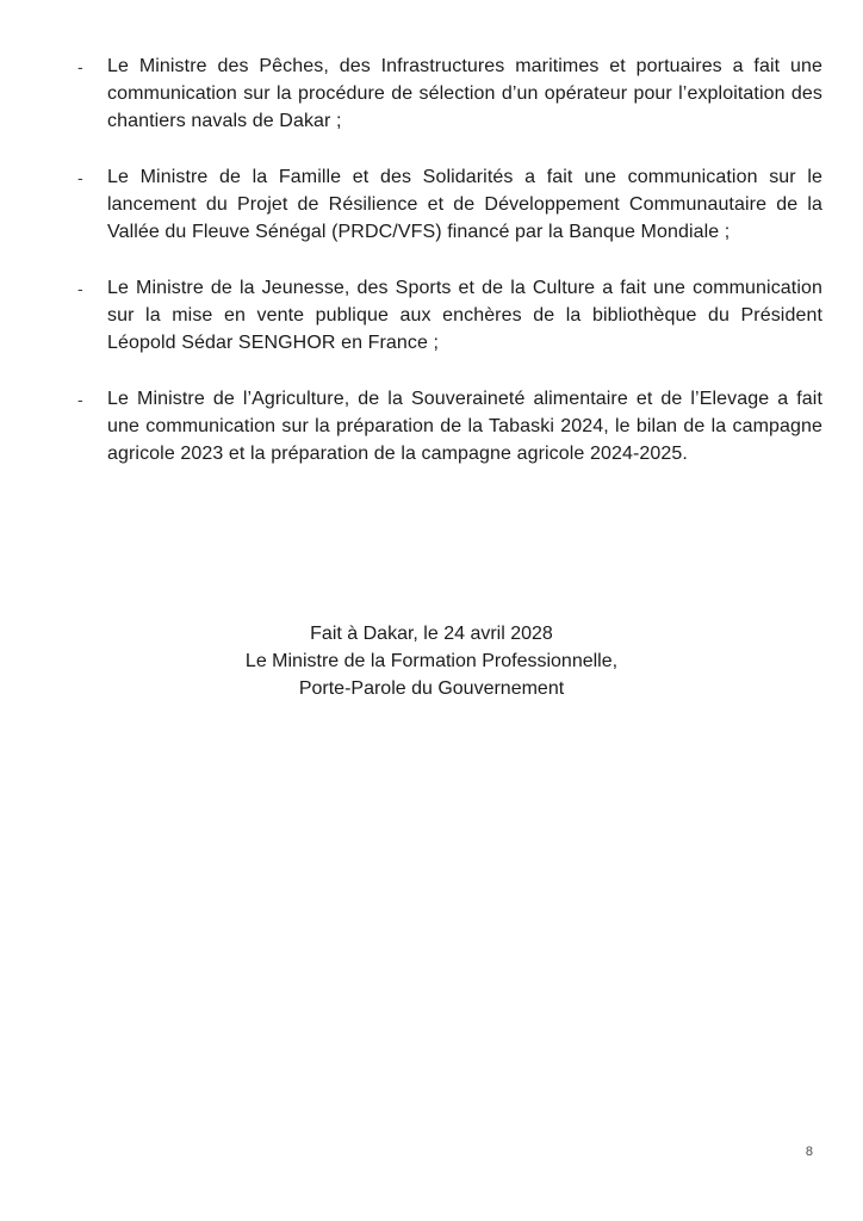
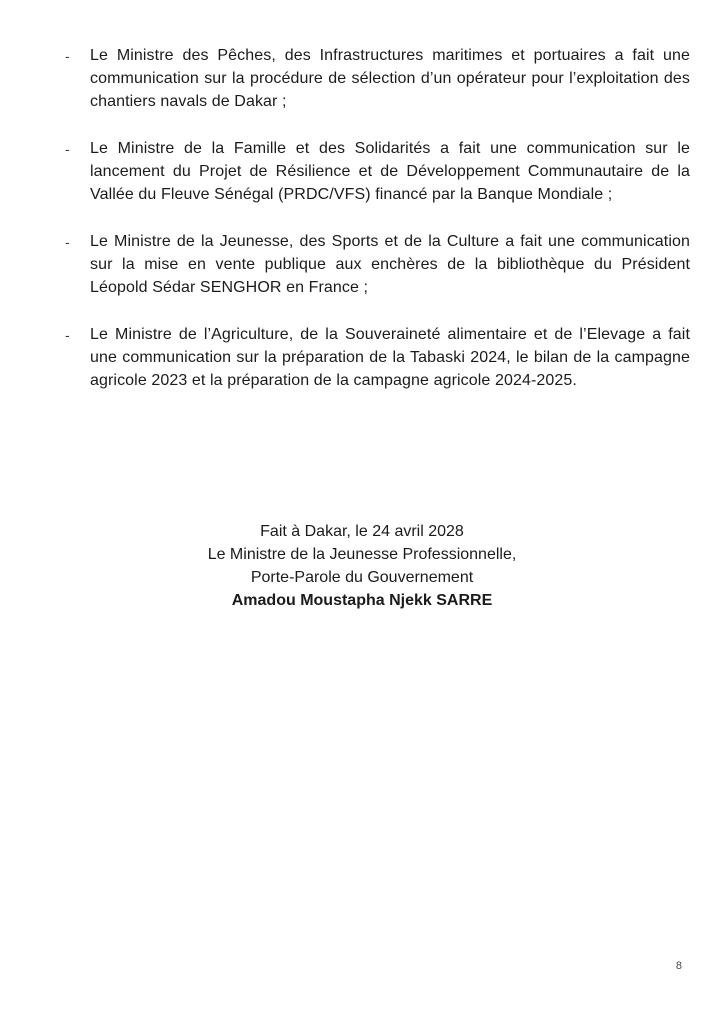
  -
  Le Ministre des Pêches, des Infrastructures maritimes et portuaires a fait une communication sur la procédure de sélection d’un opérateur pour l’exploitation des chantiers navals de Dakar ;
  -
  Le Ministre de la Famille et des Solidarités a fait une communication sur le lancement du Projet de Résilience et de Développement Communautaire de la Vallée du Fleuve Sénégal (PRDC/VFS) financé par la Banque Mondiale ;
  -
  Le Ministre de la Jeunesse, des Sports et de la Culture a fait une communication sur la mise en vente publique aux enchères de la bibliothèque du Président Léopold Sédar SENGHOR en France ;
  -
  Le Ministre de l’Agriculture, de la Souveraineté alimentaire et de l’Elevage a fait une communication sur la préparation de la Tabaski 2024, le bilan de la campagne agricole 2023 et la préparation de la campagne agricole 2024-2025.
  Fait à Dakar, le 24 avril 2028
- Le Ministre de la Formation Professionnelle,
+ Le Ministre de la Jeunesse Professionnelle,
  Porte-Parole du Gouvernement
+ Amadou Moustapha Njekk SARRE
  8
